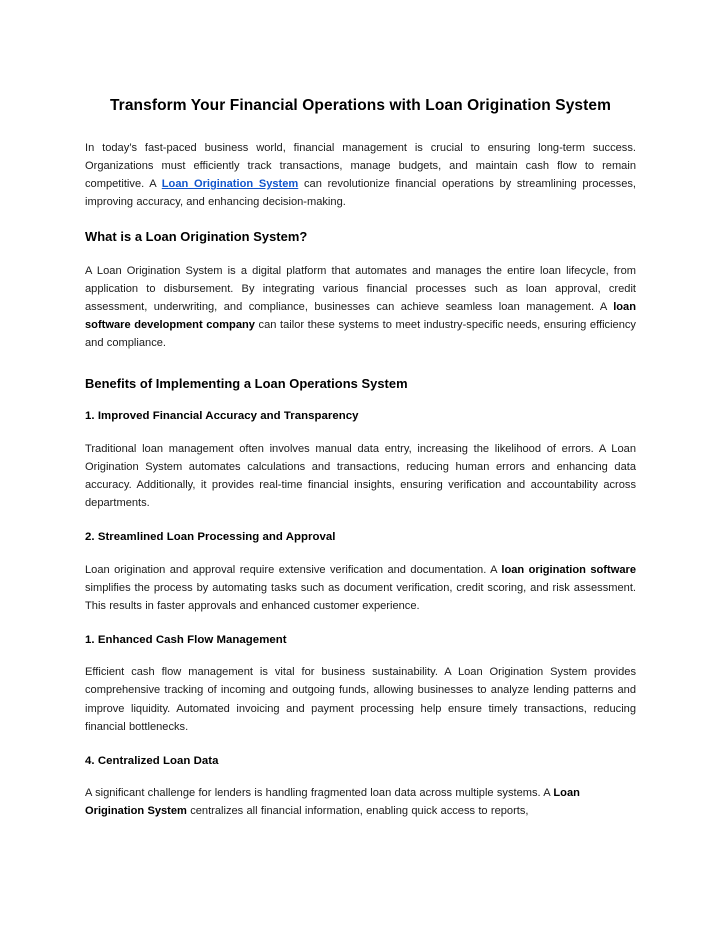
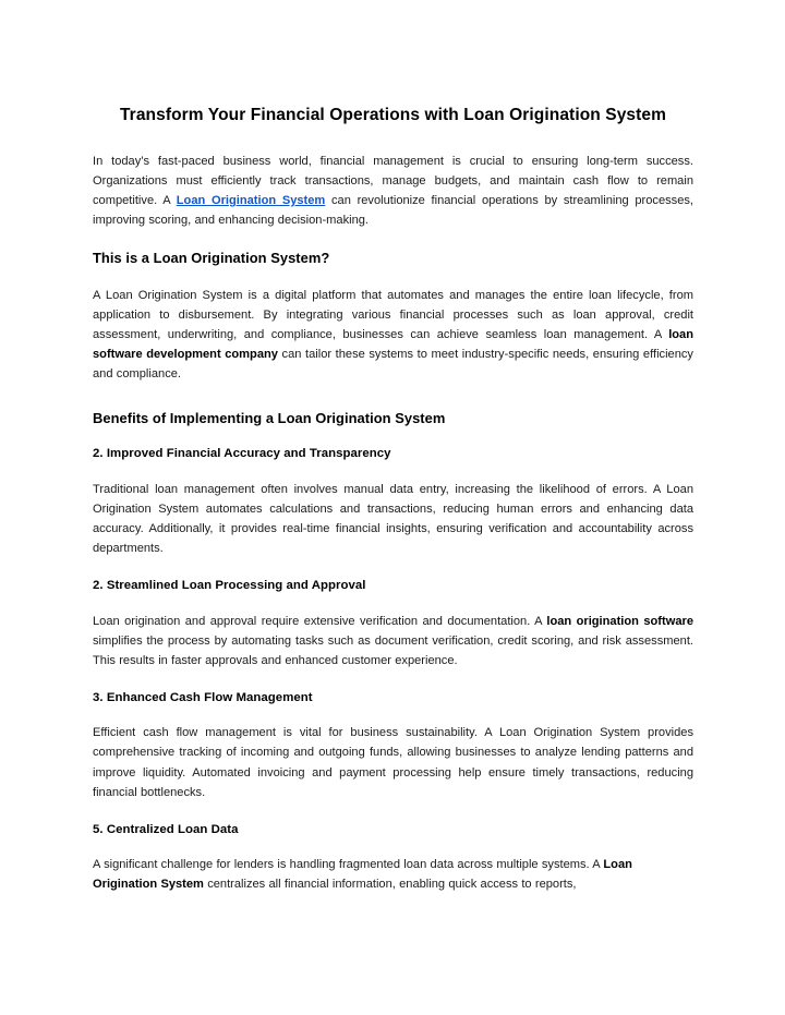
  Transform Your Financial Operations with Loan Origination System
- In today’s fast-paced business world, financial management is crucial to ensuring long-term success. Organizations must efficiently track transactions, manage budgets, and maintain cash flow to remain competitive. A Loan Origination System can revolutionize financial operations by streamlining processes, improving accuracy, and enhancing decision-making.
+ In today’s fast-paced business world, financial management is crucial to ensuring long-term success. Organizations must efficiently track transactions, manage budgets, and maintain cash flow to remain competitive. A Loan Origination System can revolutionize financial operations by streamlining processes, improving scoring, and enhancing decision-making.
- What is a Loan Origination System?
+ This is a Loan Origination System?
  A Loan Origination System is a digital platform that automates and manages the entire loan lifecycle, from application to disbursement. By integrating various financial processes such as loan approval, credit assessment, underwriting, and compliance, businesses can achieve seamless loan management. A loan software development company can tailor these systems to meet industry-specific needs, ensuring efficiency and compliance.
- Benefits of Implementing a Loan Operations System
+ Benefits of Implementing a Loan Origination System
- 1. Improved Financial Accuracy and Transparency
+ 2. Improved Financial Accuracy and Transparency
  Traditional loan management often involves manual data entry, increasing the likelihood of errors. A Loan Origination System automates calculations and transactions, reducing human errors and enhancing data accuracy. Additionally, it provides real-time financial insights, ensuring verification and accountability across departments.
  2. Streamlined Loan Processing and Approval
  Loan origination and approval require extensive verification and documentation. A loan origination software simplifies the process by automating tasks such as document verification, credit scoring, and risk assessment. This results in faster approvals and enhanced customer experience.
- 1. Enhanced Cash Flow Management
+ 3. Enhanced Cash Flow Management
  Efficient cash flow management is vital for business sustainability. A Loan Origination System provides comprehensive tracking of incoming and outgoing funds, allowing businesses to analyze lending patterns and improve liquidity. Automated invoicing and payment processing help ensure timely transactions, reducing financial bottlenecks.
- 4. Centralized Loan Data
+ 5. Centralized Loan Data
  A significant challenge for lenders is handling fragmented loan data across multiple systems. A Loan Origination System centralizes all financial information, enabling quick access to reports,
